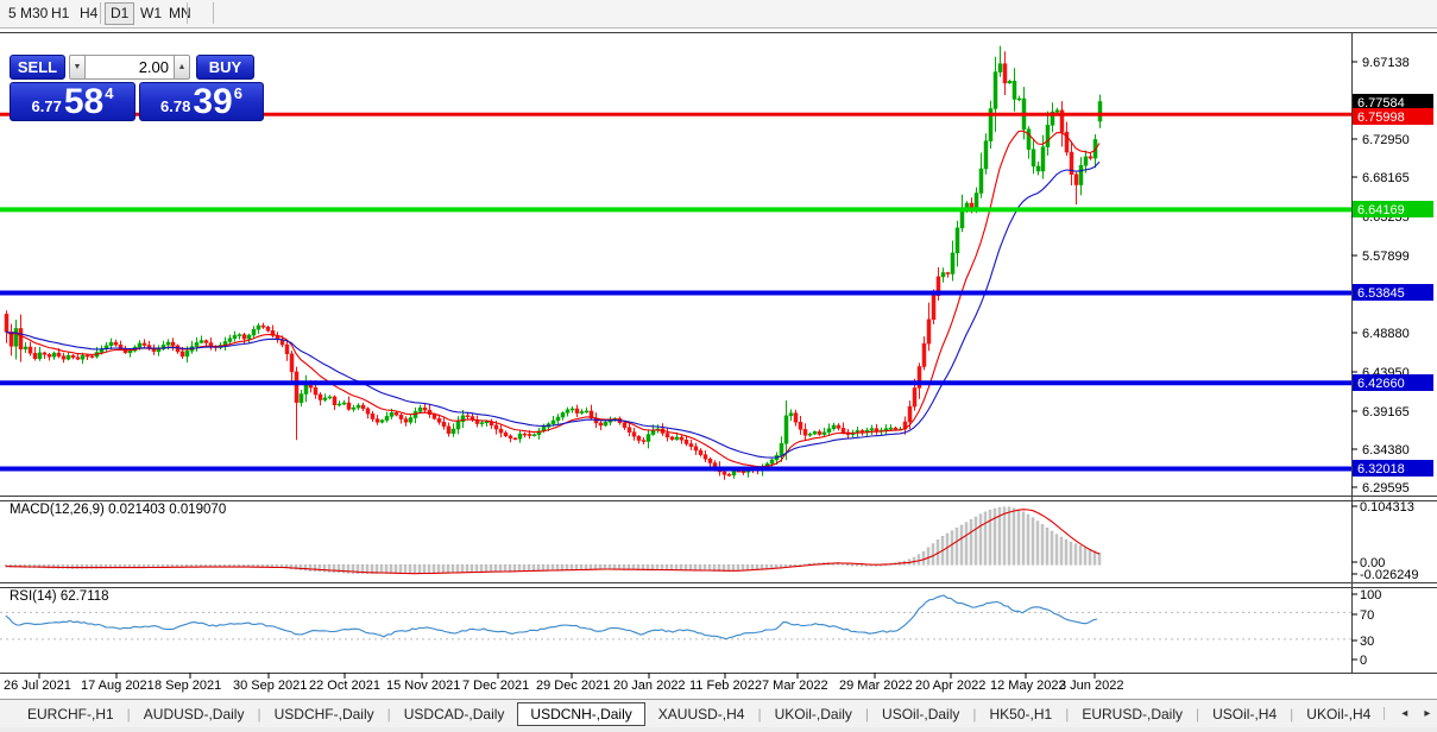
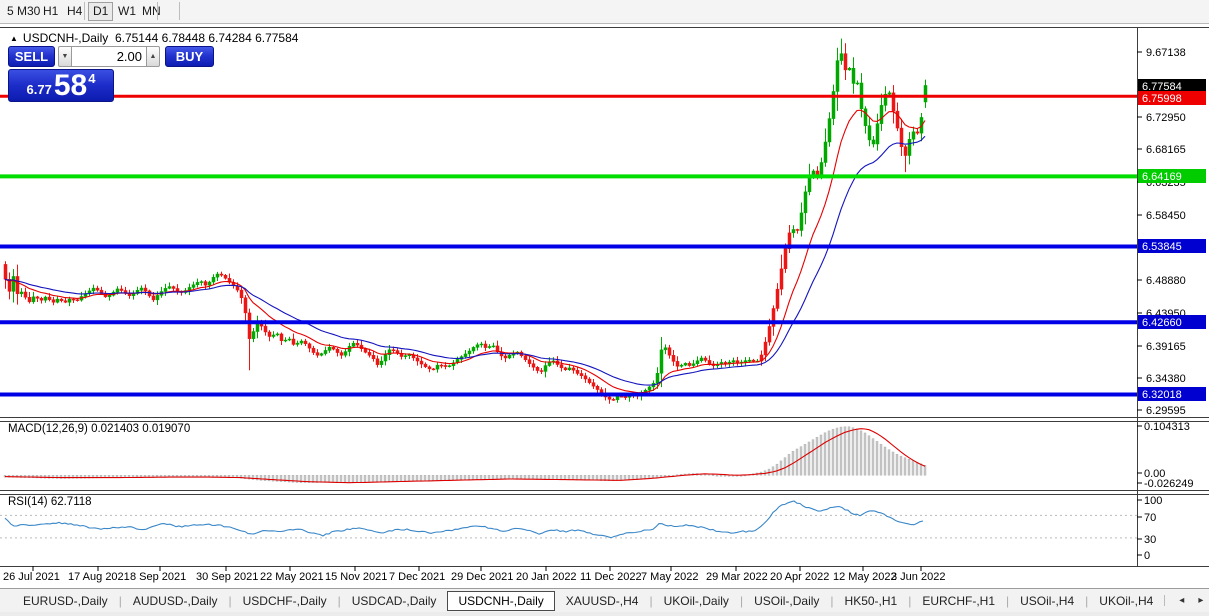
  5
  M30
  H1
  H4
  D1
  W1
  9.67138
  6.72950
  6.68165
- 5.57899
+ 6.58450
  6.48880
  6.43950
  6.39165
  6.34380
  6.29595
  6.77584
  6.75998
  6.64169
  6.53845
  6.42660
  6.32018
  0.104313
  0.00
  -0.026249
  100
  70
  30
  0
  26 Jul 2021
  17 Aug 2021
  8 Sep 2021
  30 Sep 2021
- 22 Oct 2021
+ 22 May 2021
  15 Nov 2021
  7 Dec 2021
  29 Dec 2021
  20 Jan 2022
- 11 Feb 2022
+ 11 Dec 2022
- 7 Mar 2022
+ 7 May 2022
  29 Mar 2022
  20 Apr 2022
  12 May 2022
  3 Jun 2022
+ ▲ USDCNH-,Daily 6.75144 6.78448 6.74284 6.77584
  SELL
  2.00
  BUY
  6.77
  58
  4
- 6.78
- 39
- 6
  MACD(12,26,9) 0.021403 0.019070
  RSI(14) 62.7118
- EURCHF-,H1
+ EURUSD-,Daily
  |
  AUDUSD-,Daily
  |
  USDCHF-,Daily
  |
  USDCAD-,Daily
  USDCNH-,Daily
  XAUUSD-,H4
  |
  UKOil-,Daily
  |
  USOil-,Daily
  |
  HK50-,H1
  |
- EURUSD-,Daily
+ EURCHF-,H1
  |
  USOil-,H4
  |
  UKOil-,H4
  ◂
  ▸
